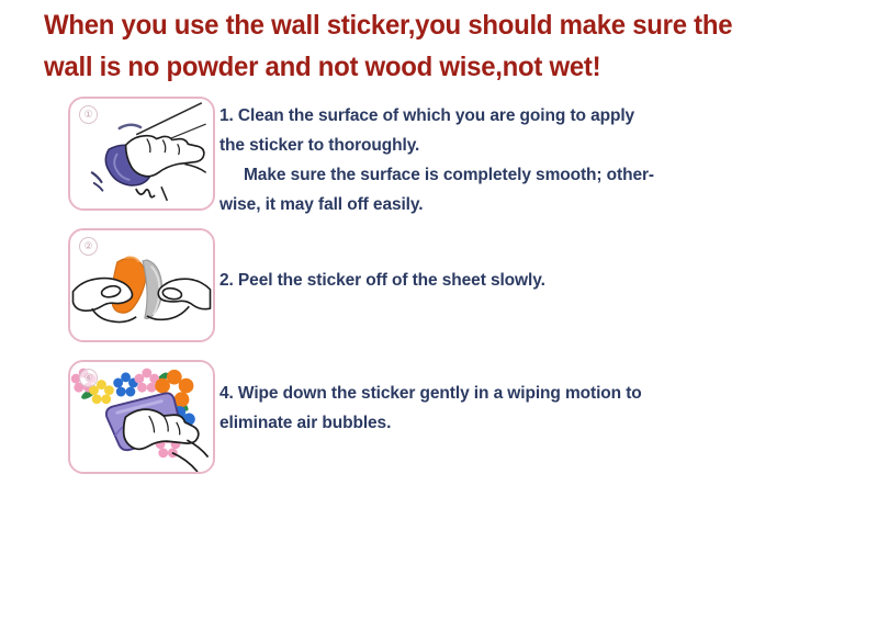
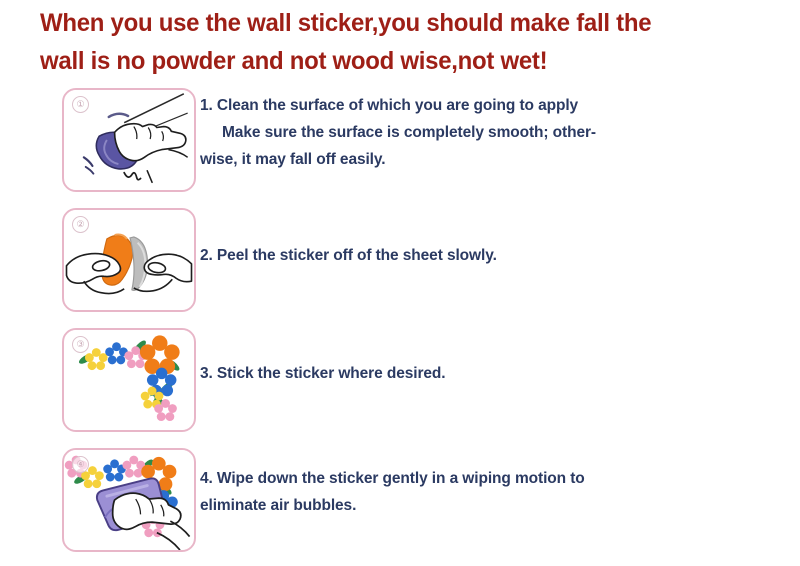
- When you use the wall sticker,you should make sure the
+ When you use the wall sticker,you should make fall the
  wall is no powder and not wood wise,not wet!
  ①
  1. Clean the surface of which you are going to apply
- the sticker to thoroughly.
  Make sure the surface is completely smooth; other-
  wise, it may fall off easily.
  ②
  2. Peel the sticker off of the sheet slowly.
+ ③
+ 3. Stick the sticker where desired.
  ④
  4. Wipe down the sticker gently in a wiping motion to
  eliminate air bubbles.
